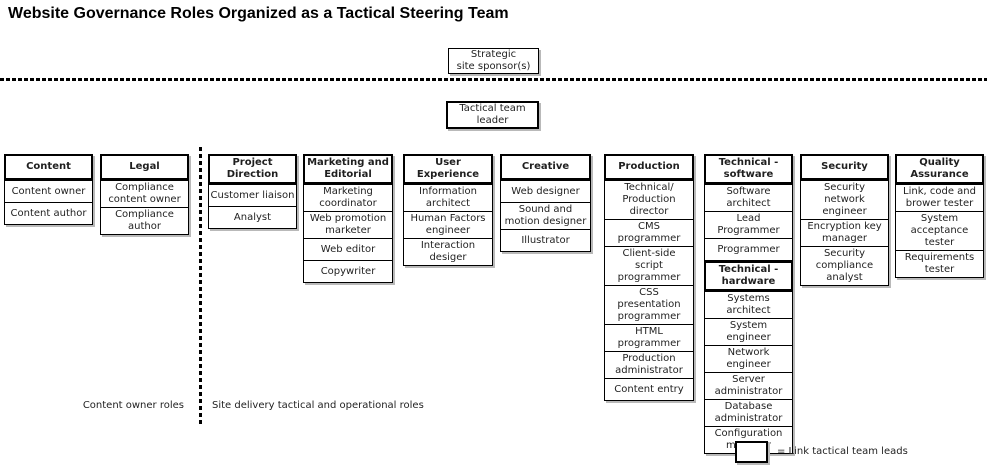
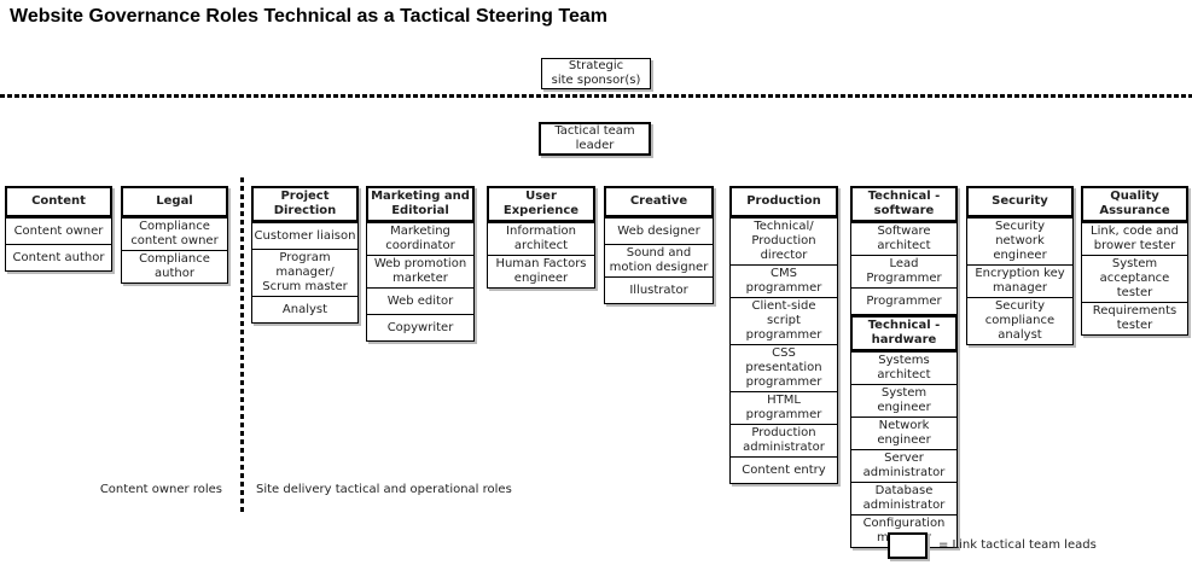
- Website Governance Roles Organized as a Tactical Steering Team
+ Website Governance Roles Technical as a Tactical Steering Team
  Strategic
  site sponsor(s)
  Tactical team
  leader
  Content
  Content owner
  Content author
  Legal
  Compliance
  content owner
  Compliance
  author
  Project
  Direction
  Customer liaison
+ Program
+ manager/
+ Scrum master
  Analyst
  Marketing and
  Editorial
  Marketing
  coordinator
  Web promotion
  marketer
  Web editor
  Copywriter
  User
  Experience
  Information
  architect
  Human Factors
  engineer
- Interaction
- desiger
  Creative
  Web designer
  Sound and
  motion designer
  Illustrator
  Production
  Technical/
  Production
  director
  CMS
  programmer
  Client-side
  script
  programmer
  CSS
  presentation
  programmer
  HTML
  programmer
  Production
  administrator
  Content entry
  Technical -
  software
  Software
  architect
  Lead
  Programmer
  Programmer
  Technical -
  hardware
  Systems
  architect
  System
  engineer
  Network
  engineer
  Server
  administrator
  Database
  administrator
  Configuration
  Security
  Security
  network
  engineer
  Encryption key
  manager
  Security
  compliance
  analyst
  Quality
  Assurance
  Link, code and
  brower tester
  System
  acceptance
  tester
  Requirements
  tester
  Content owner roles
  Site delivery tactical and operational roles
  = Link tactical team leads
